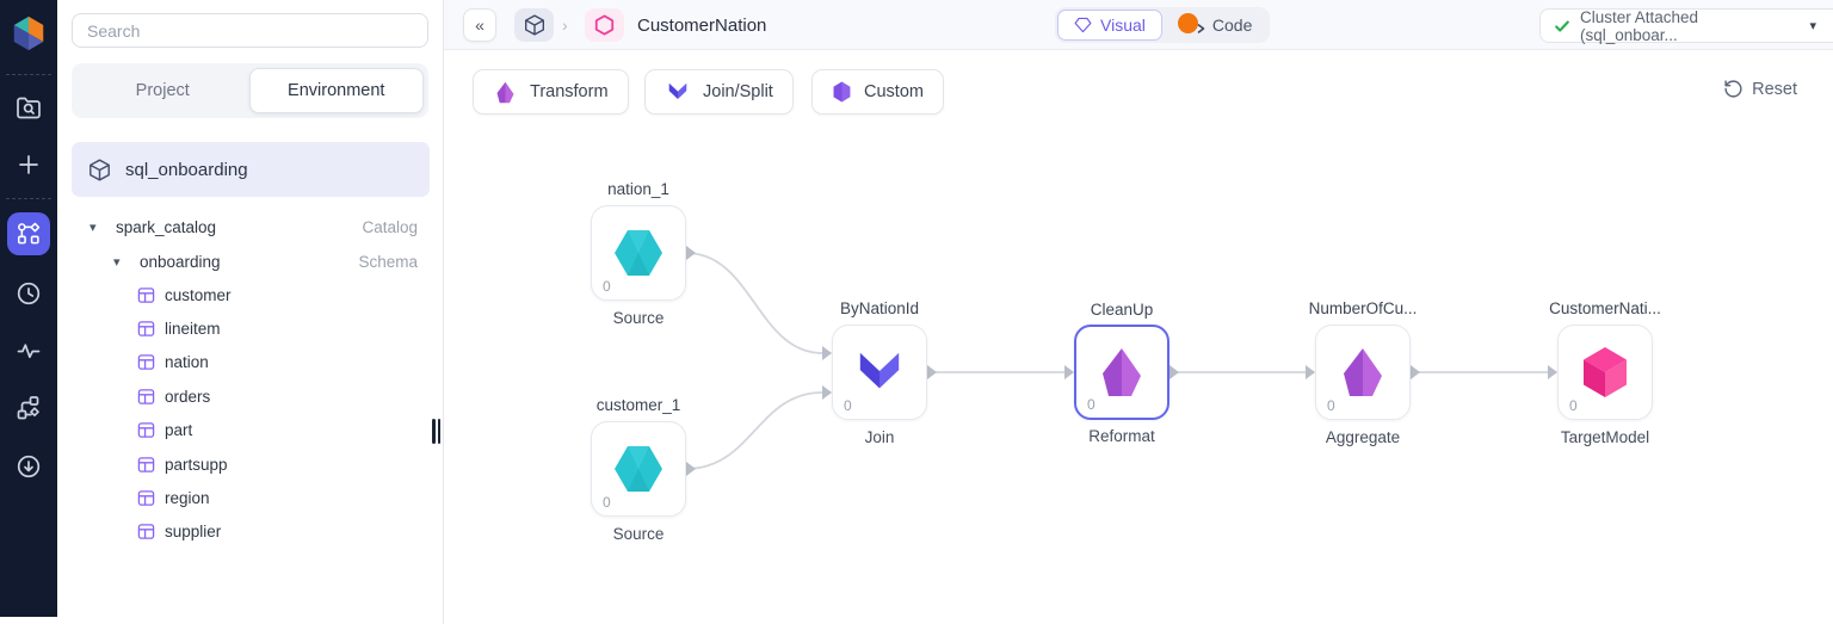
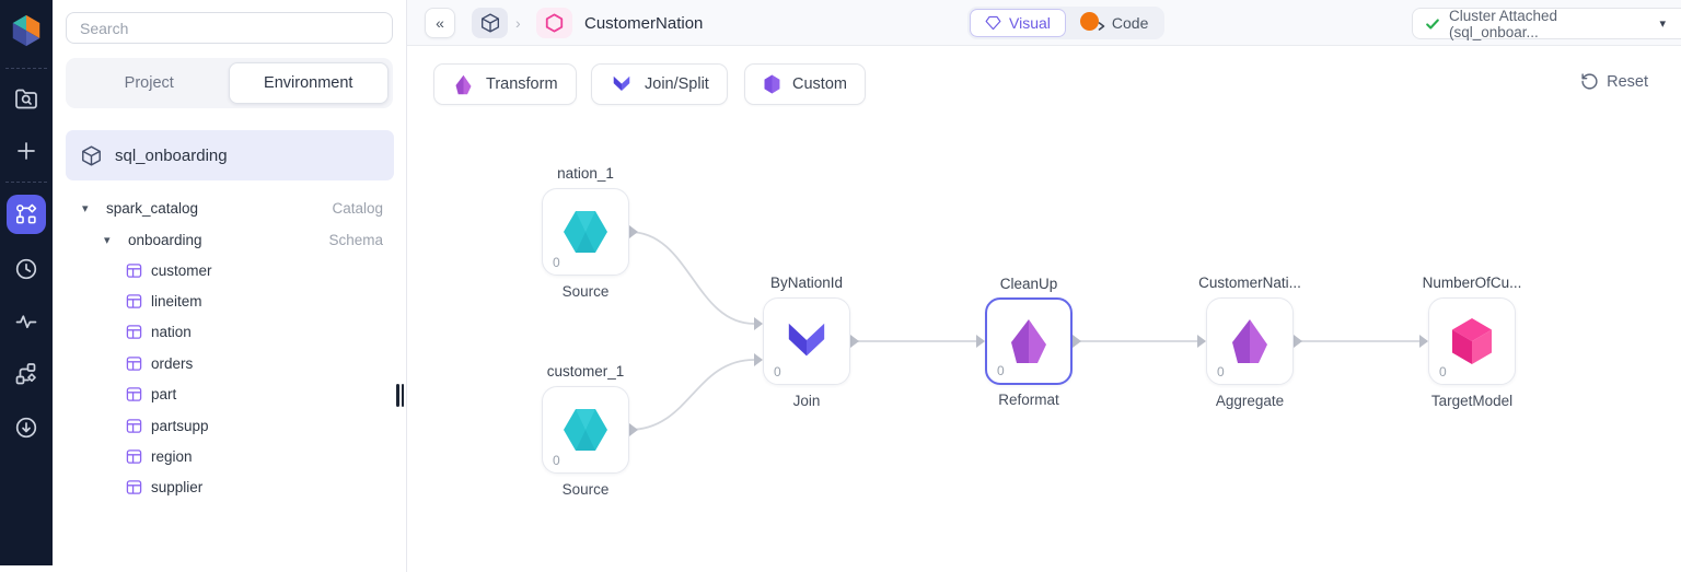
  Search
  Project
  Environment
  sql_onboarding
  ▾
  spark_catalog
  Catalog
  ▾
  onboarding
  Schema
  customer
  lineitem
  nation
  orders
  part
  partsupp
  region
  supplier
  «
  ›
  CustomerNation
  Visual
  Code
  Cluster Attached (sql_onboar...
  ▾
  Transform
  Join/Split
  Custom
  Reset
  nation_1
  0
  Source
  customer_1
  0
  Source
  ByNationId
  0
  Join
  CleanUp
  0
  Reformat
- NumberOfCu...
+ CustomerNati...
  0
  Aggregate
- CustomerNati...
+ NumberOfCu...
  0
  TargetModel
